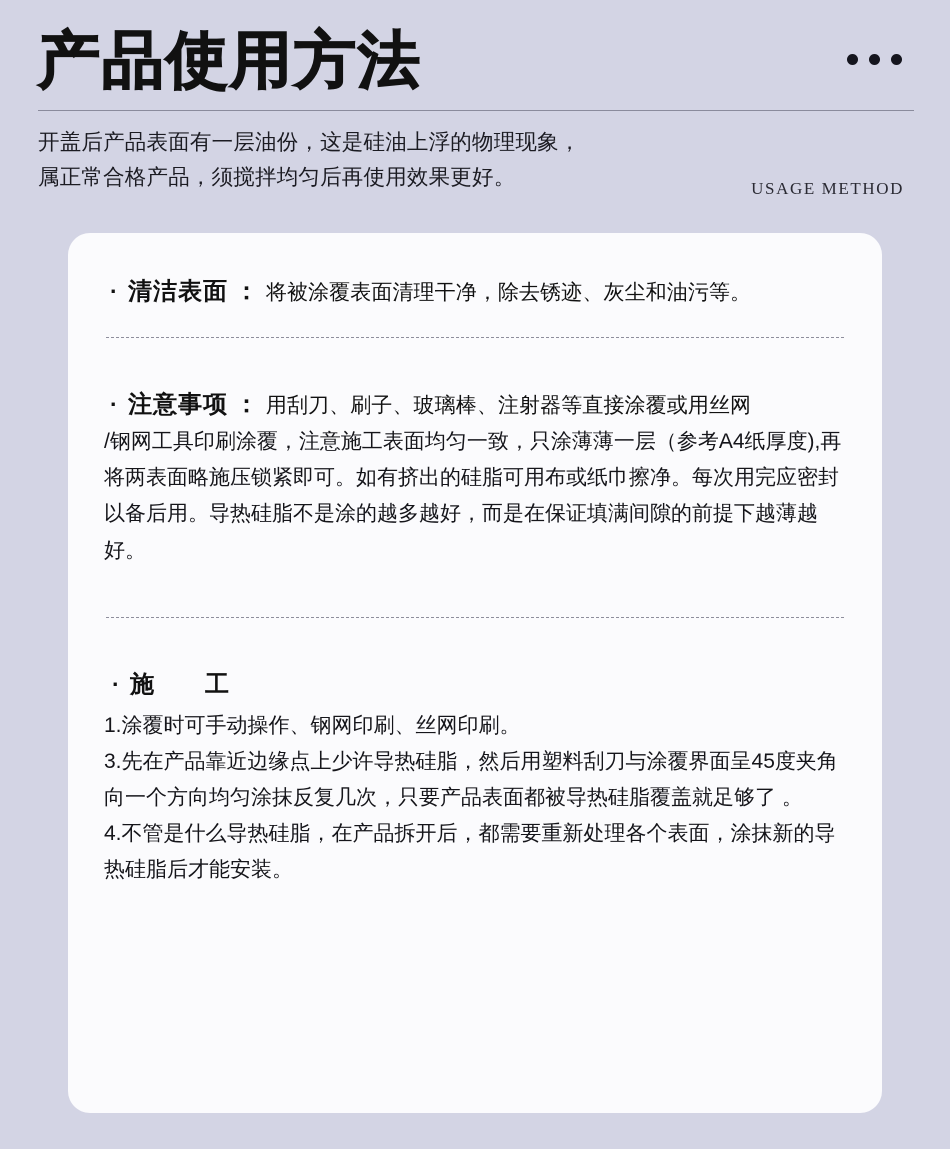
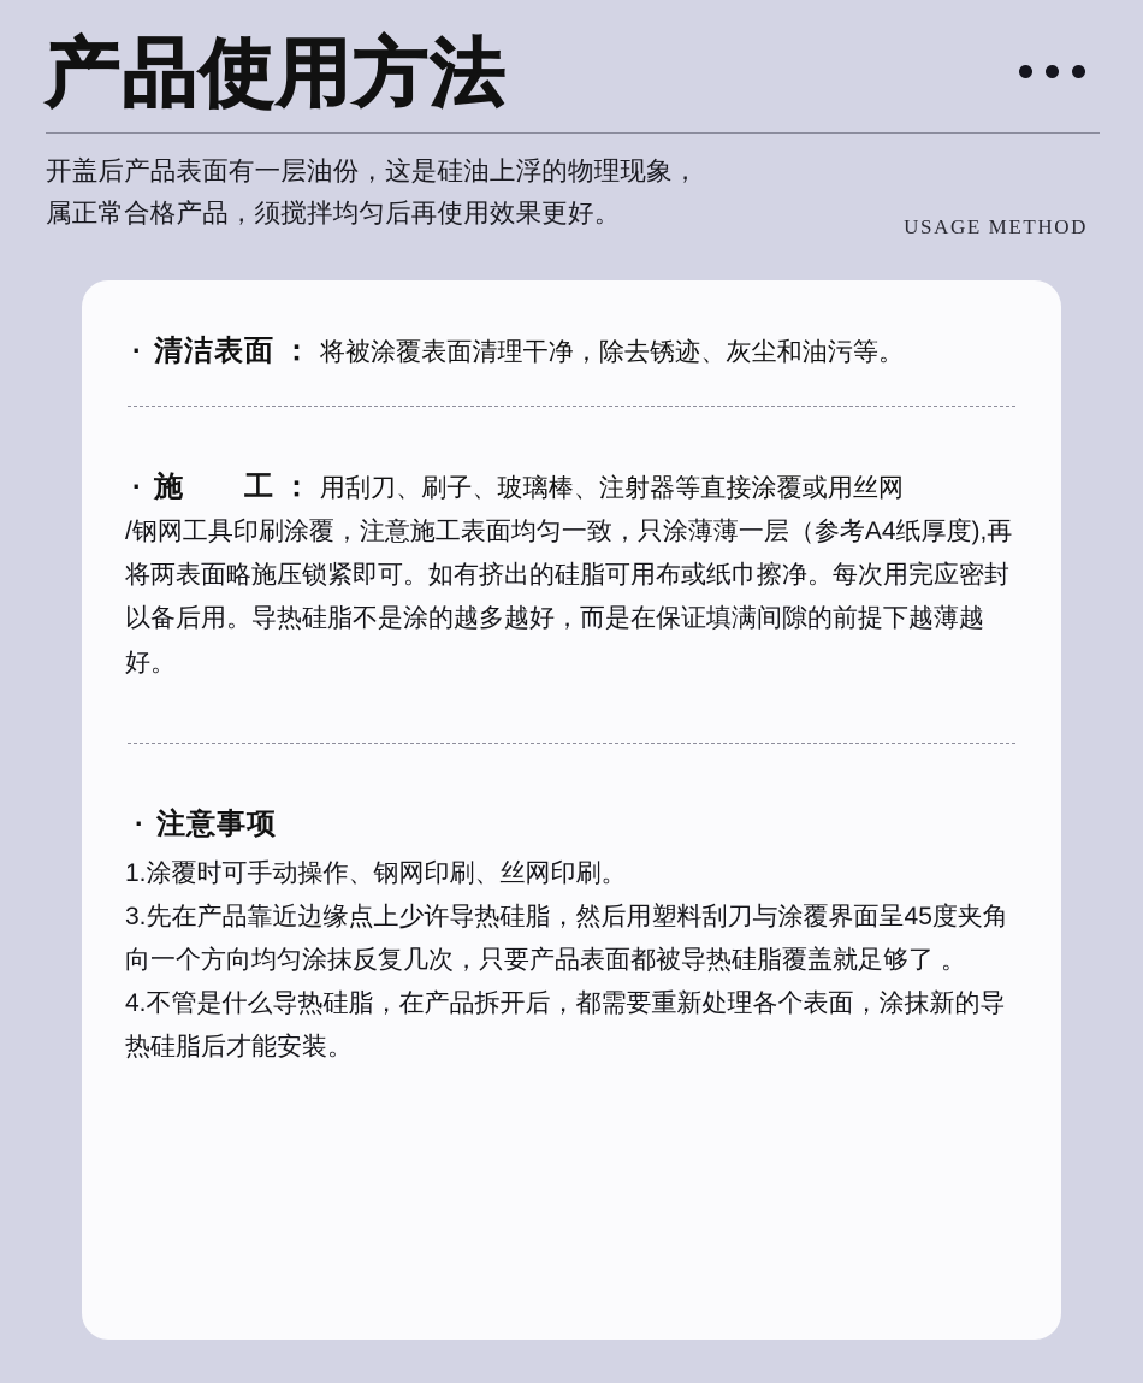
  产品使用方法
  开盖后产品表面有一层油份，这是硅油上浮的物理现象，
  属正常合格产品，须搅拌均匀后再使用效果更好。
  USAGE METHOD
  · 清洁表面 ： 将被涂覆表面清理干净，除去锈迹、灰尘和油污等。
- · 注意事项 ： 用刮刀、刷子、玻璃棒、注射器等直接涂覆或用丝网
+ · 施 工 ： 用刮刀、刷子、玻璃棒、注射器等直接涂覆或用丝网
  /钢网工具印刷涂覆，注意施工表面均匀一致，只涂薄薄一层（参考A4纸厚度),再将两表面略施压锁紧即可。如有挤出的硅脂可用布或纸巾擦净。每次用完应密封以备后用。导热硅脂不是涂的越多越好，而是在保证填满间隙的前提下越薄越好。
- · 施 工
+ · 注意事项
  1.涂覆时可手动操作、钢网印刷、丝网印刷。
  3.先在产品靠近边缘点上少许导热硅脂，然后用塑料刮刀与涂覆界面呈45度夹角向一个方向均匀涂抹反复几次，只要产品表面都被导热硅脂覆盖就足够了 。
  4.不管是什么导热硅脂，在产品拆开后，都需要重新处理各个表面，涂抹新的导热硅脂后才能安装。
